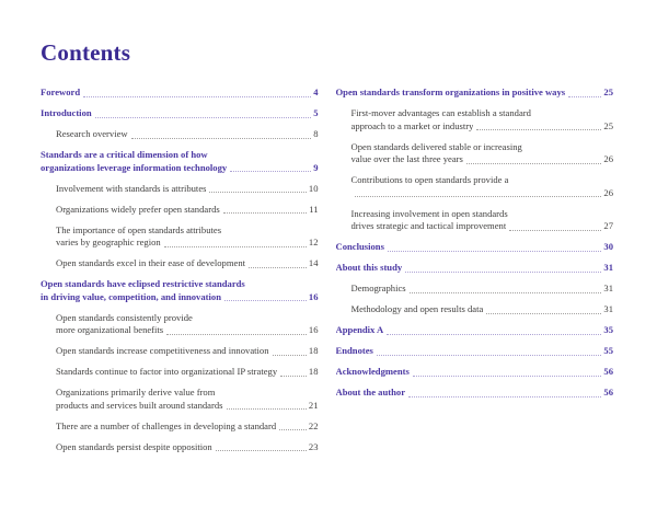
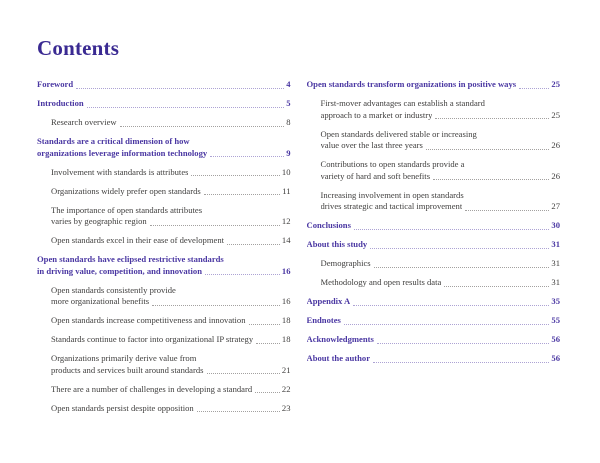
  Contents
  Foreword
  4
  Introduction
  5
  Research overview
  8
  Standards are a critical dimension of how
  organizations leverage information technology
  9
  Involvement with standards is attributes
  10
  Organizations widely prefer open standards
  11
  The importance of open standards attributes
  varies by geographic region
  12
  Open standards excel in their ease of development
  14
  Open standards have eclipsed restrictive standards
  in driving value, competition, and innovation
  16
  Open standards consistently provide
  more organizational benefits
  16
  Open standards increase competitiveness and innovation
  18
  Standards continue to factor into organizational IP strategy
  18
  Organizations primarily derive value from
  products and services built around standards
  21
  There are a number of challenges in developing a standard
  22
  Open standards persist despite opposition
  23
  Open standards transform organizations in positive ways
  25
  First-mover advantages can establish a standard
  approach to a market or industry
  25
  Open standards delivered stable or increasing
  value over the last three years
  26
  Contributions to open standards provide a
+ variety of hard and soft benefits
  26
  Increasing involvement in open standards
  drives strategic and tactical improvement
  27
  Conclusions
  30
  About this study
  31
  Demographics
  31
  Methodology and open results data
  31
  Appendix A
  35
  Endnotes
  55
  Acknowledgments
  56
  About the author
  56
